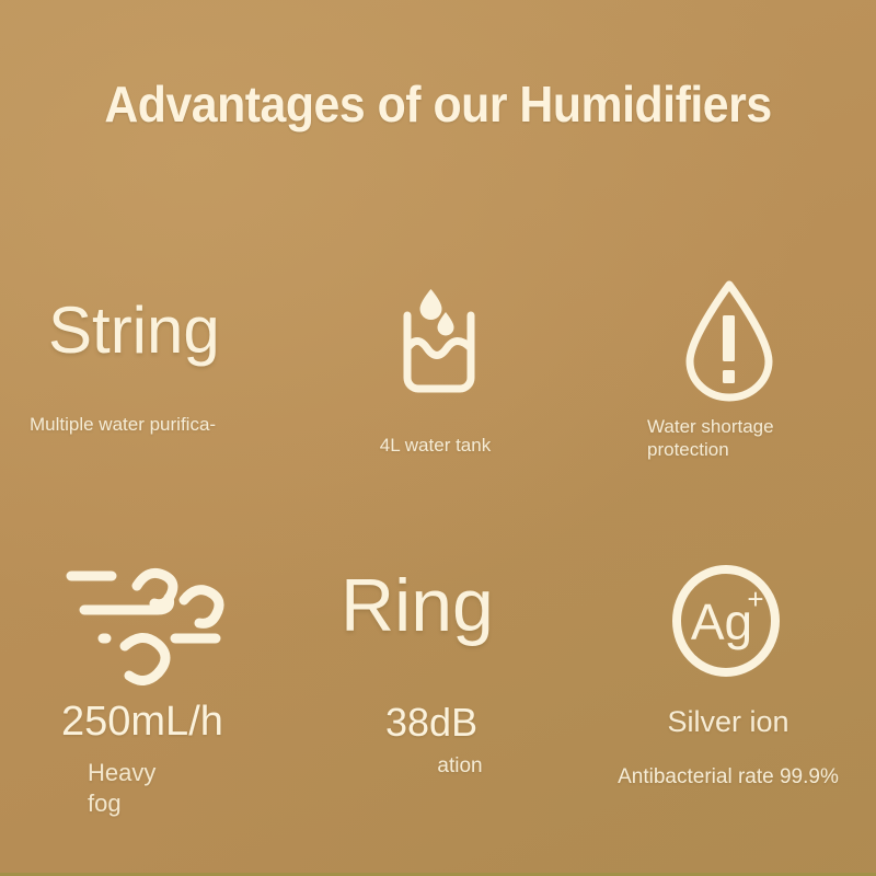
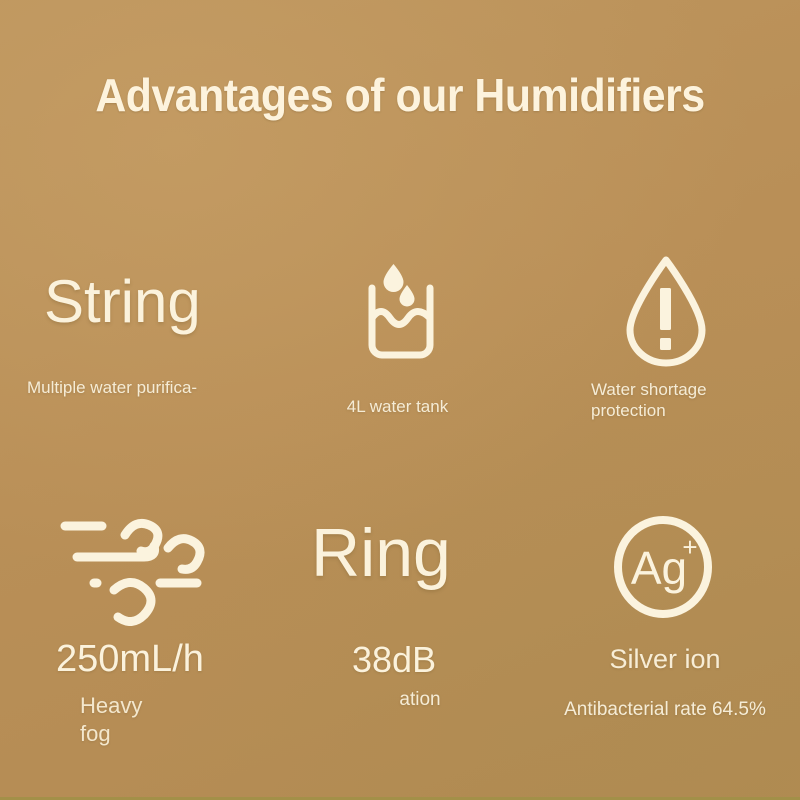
  Advantages of our Humidifiers
  String
  Multiple water purifica-
  4L water tank
  Water shortage
  protection
  250mL/h
  Heavy fog
  Ring
  38dB
  ation
  Ag
  +
  Silver ion
- Antibacterial rate 99.9%
+ Antibacterial rate 64.5%
